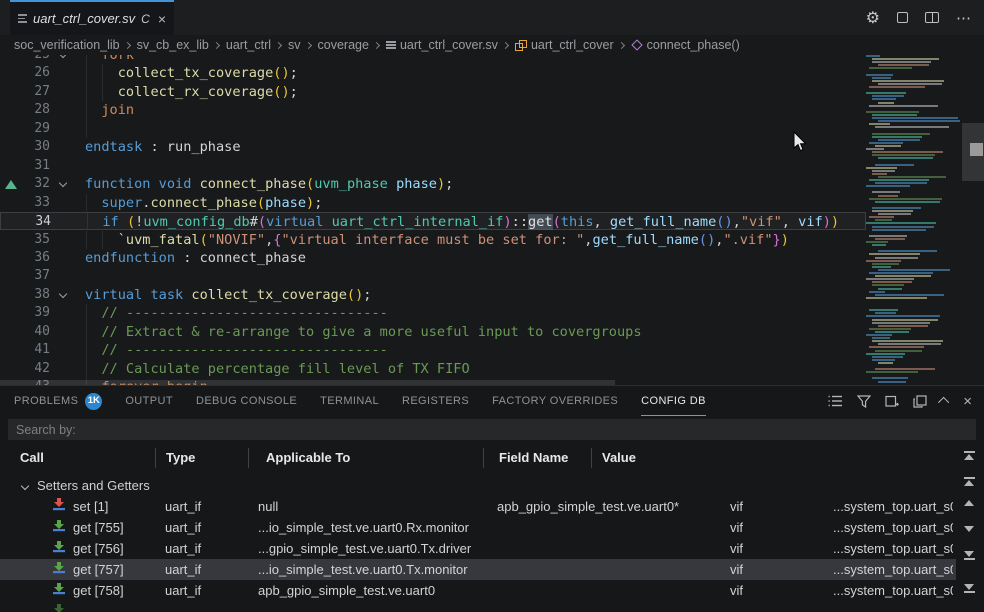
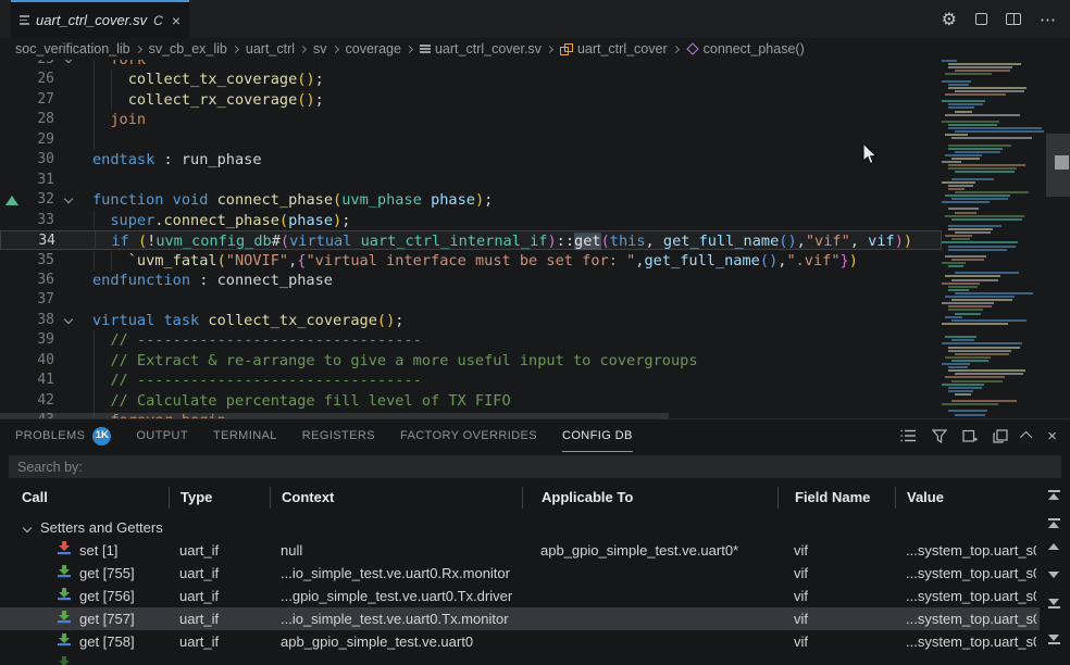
  uart_ctrl_cover.sv
  C
  ×
  ⚙
  ⋯
  soc_verification_lib
  sv_cb_ex_lib
  uart_ctrl
  sv
  coverage
  uart_ctrl_cover.sv
  uart_ctrl_cover
  connect_phase()
  25
  fork
  26
  collect_tx_coverage();
  27
  collect_rx_coverage();
  28
  join
  29
  30
  endtask : run_phase
  31
  32
  function void connect_phase(uvm_phase phase);
  33
  super.connect_phase(phase);
  34
  if (!uvm_config_db#(virtual uart_ctrl_internal_if)::get(this, get_full_name(),"vif", vif))
  35
  `uvm_fatal("NOVIF",{"virtual interface must be set for: ",get_full_name(),".vif"})
  36
  endfunction : connect_phase
  37
  38
  virtual task collect_tx_coverage();
  39
  // --------------------------------
  40
  // Extract & re-arrange to give a more useful input to covergroups
  41
  // --------------------------------
  42
  // Calculate percentage fill level of TX FIFO
  PROBLEMS
  1K
  OUTPUT
- DEBUG CONSOLE
  TERMINAL
  REGISTERS
  FACTORY OVERRIDES
  CONFIG DB
  ×
  Search by:
  Call
  Type
+ Context
  Applicable To
  Field Name
  Value
  Setters and Getters
  set [1]
  uart_if
  null
  apb_gpio_simple_test.ve.uart0*
  vif
  ...system_top.uart_s
  get [755]
  uart_if
  ...io_simple_test.ve.uart0.Rx.monitor
  vif
  ...system_top.uart_s
  get [756]
  uart_if
  ...gpio_simple_test.ve.uart0.Tx.driver
  vif
  ...system_top.uart_s
  get [757]
  uart_if
  ...io_simple_test.ve.uart0.Tx.monitor
  vif
  ...system_top.uart_s
  get [758]
  uart_if
  apb_gpio_simple_test.ve.uart0
  vif
  ...system_top.uart_s
